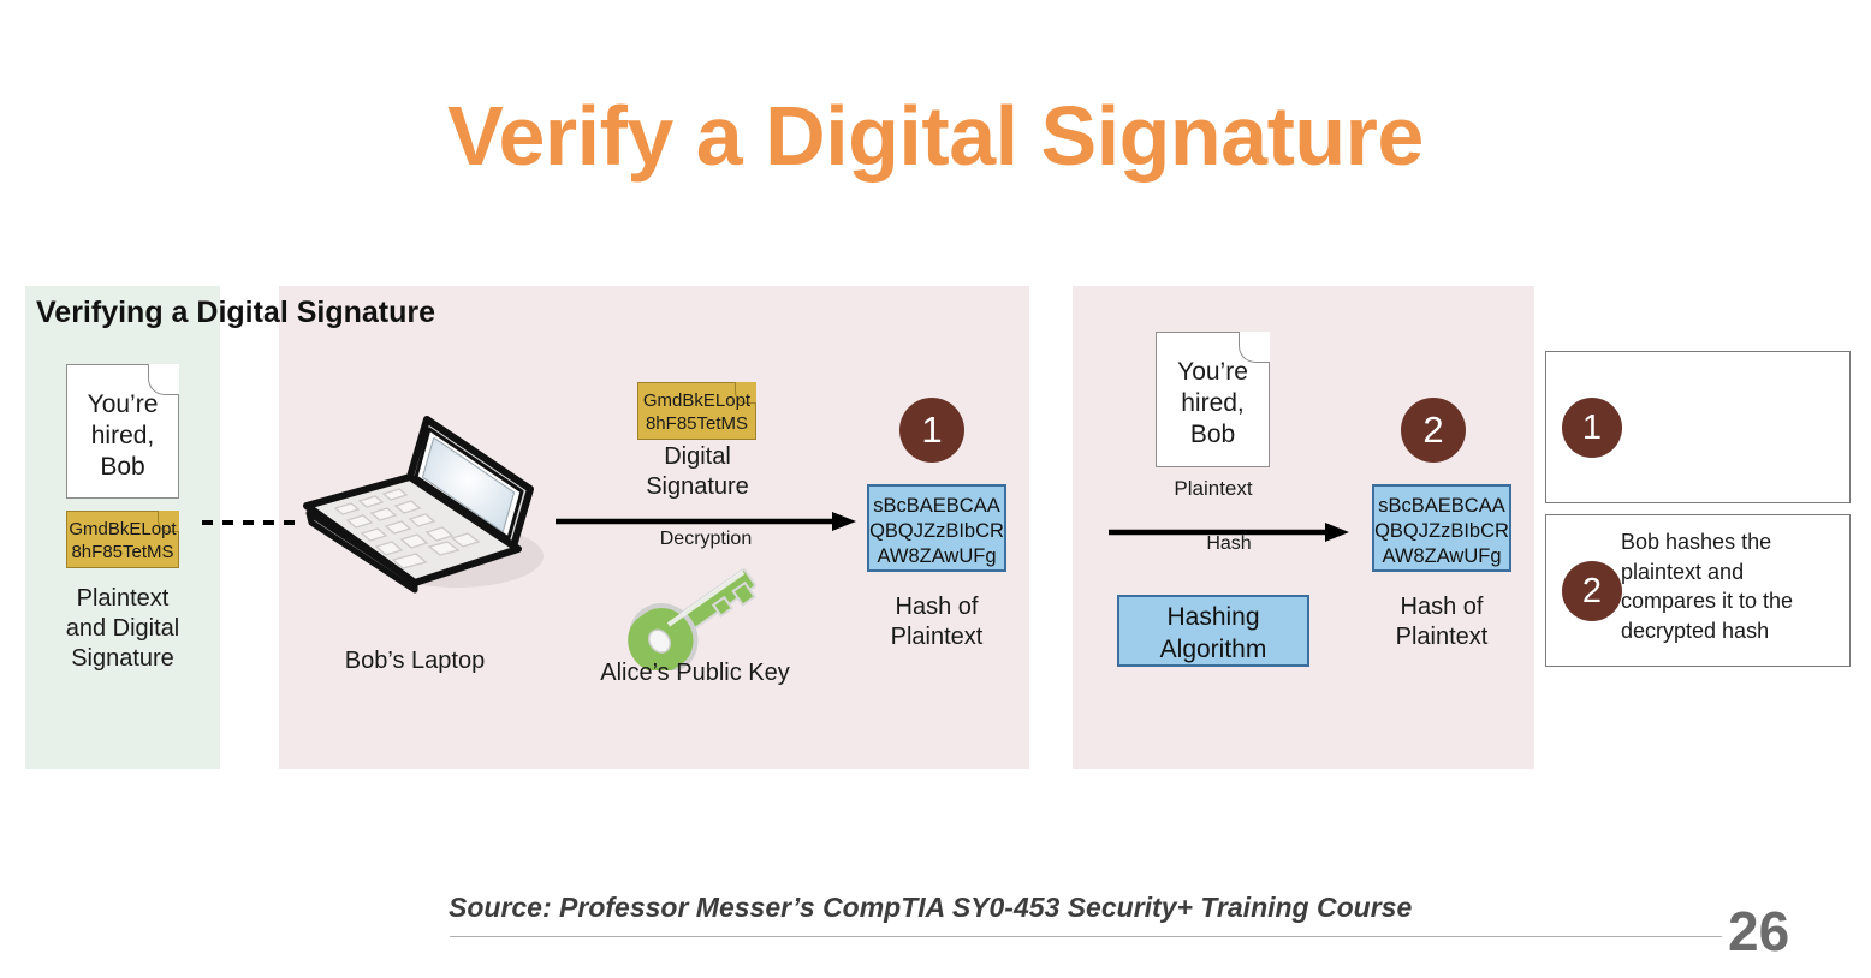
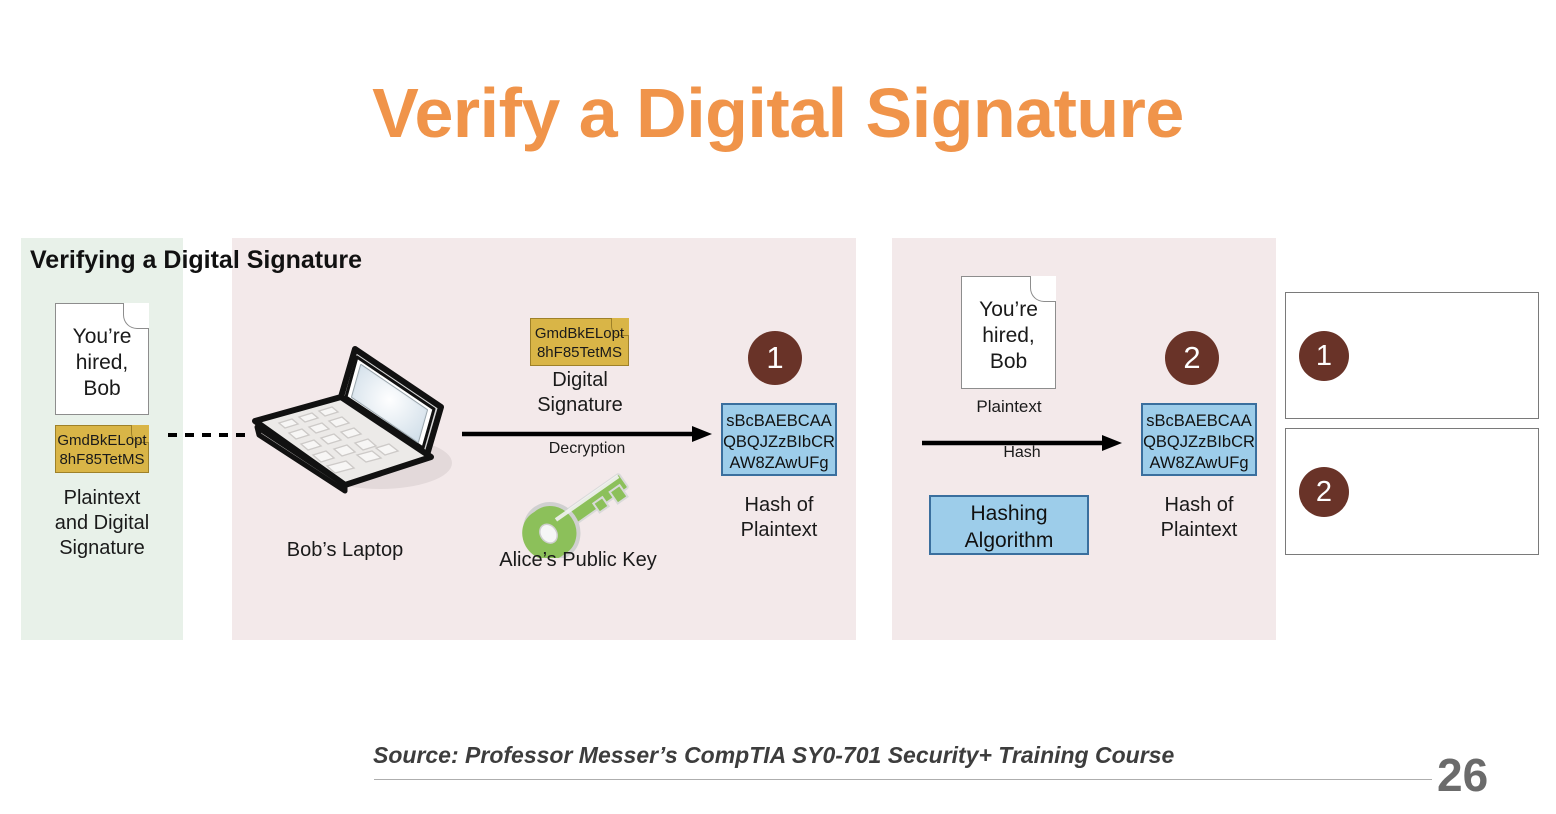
  Verify a Digital Signature
  Verifying a Digital Signature
  You’re
  hired,
  Bob
  GmdBkELopt
  8hF85TetMS
  Plaintext
  and Digital
  Signature
  Bob’s Laptop
  GmdBkELopt
  8hF85TetMS
  Digital
  Signature
  Decryption
  Alice’s Public Key
  1
  sBcBAEBCAA
  QBQJZzBIbCR
  AW8ZAwUFg
  Hash of
  Plaintext
  You’re
  hired,
  Bob
  Plaintext
  Hash
  Hashing
  Algorithm
  2
  sBcBAEBCAA
  QBQJZzBIbCR
  AW8ZAwUFg
  Hash of
  Plaintext
  1
  2
- Bob hashes the plaintext and compares it to the decrypted hash
- Source: Professor Messer’s CompTIA SY0-453 Security+ Training Course
+ Source: Professor Messer’s CompTIA SY0-701 Security+ Training Course
  26
